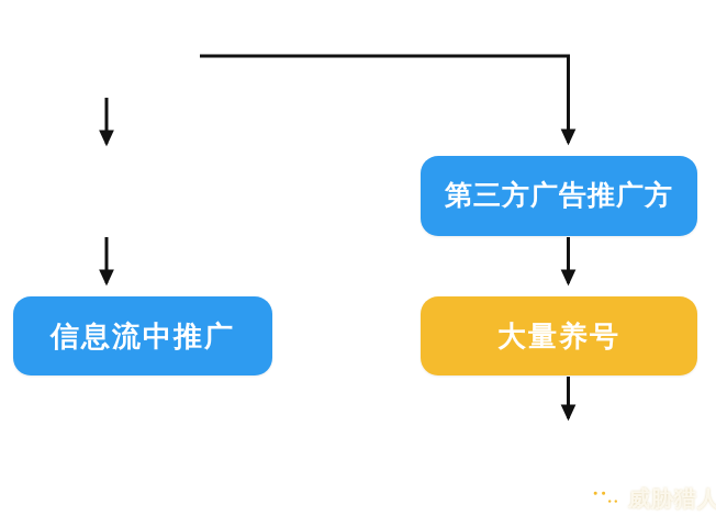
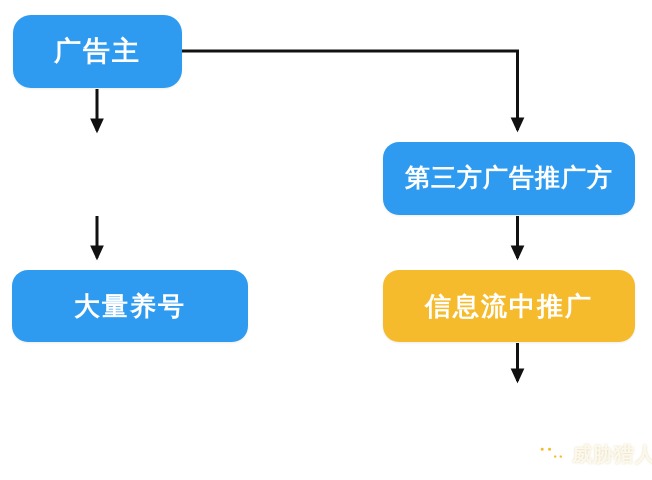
+ 广告主
- 信息流中推广
+ 大量养号
  第三方广告推广方
- 大量养号
+ 信息流中推广
  威胁猎人
